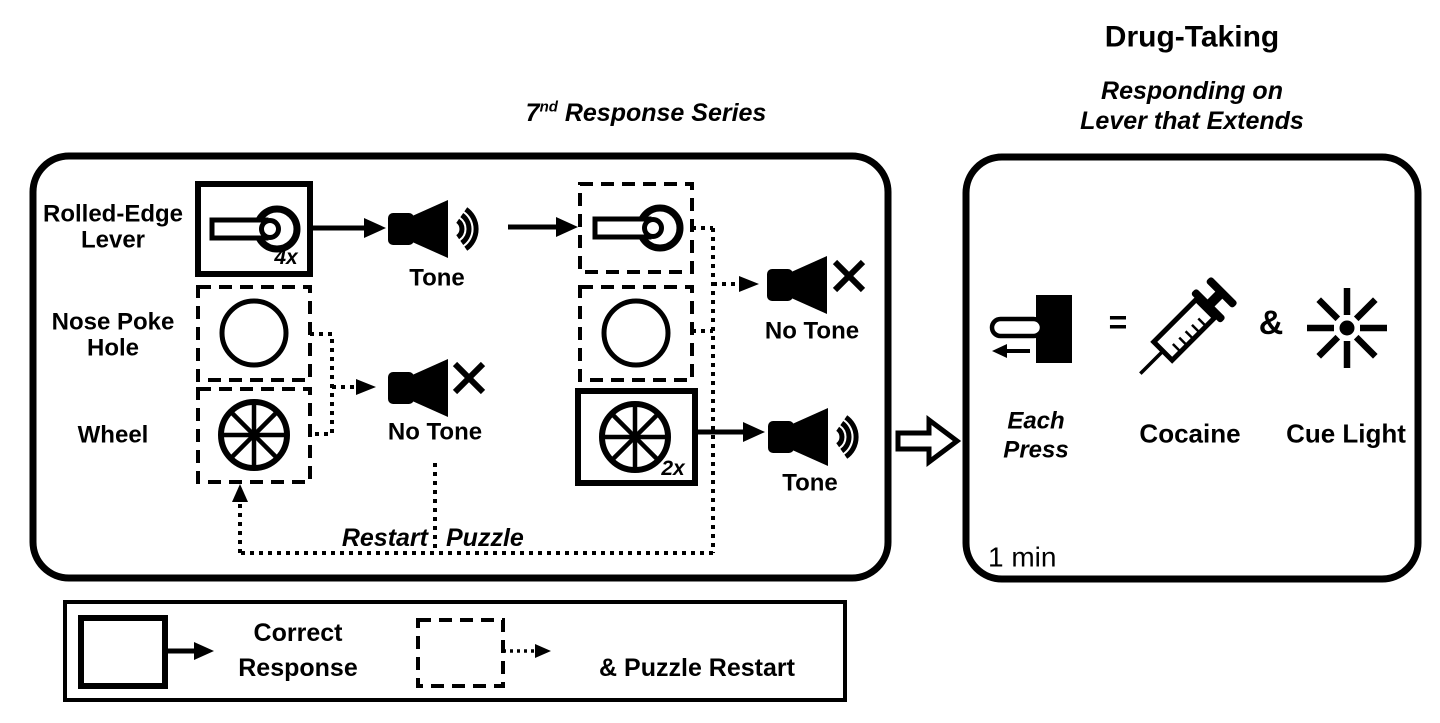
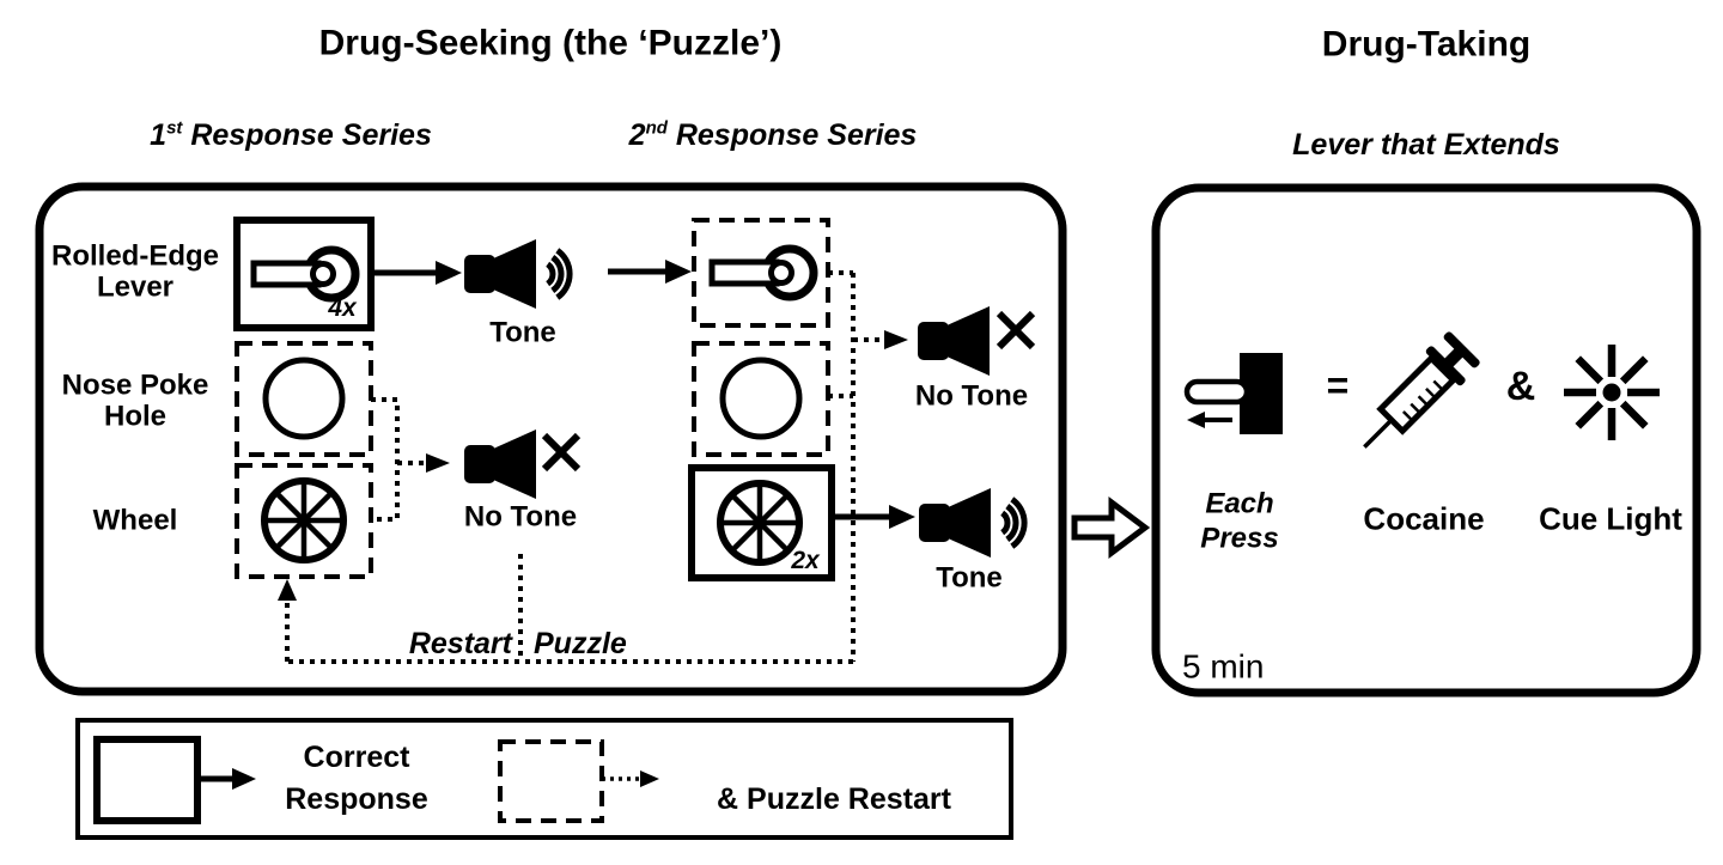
+ Drug-Seeking (the ‘Puzzle’)
  Drug-Taking
+ 1st Response Series
- 7nd Response Series
+ 2nd Response Series
- Responding on
  Lever that Extends
  Rolled-Edge
  Lever
  Nose Poke
  Hole
  Wheel
  4x
  2x
  Tone
  No Tone
  No Tone
  Tone
  Restart
  Puzzle
  =
  &
  Each
  Press
  Cocaine
  Cue Light
- 1 min
+ 5 min
  Correct
  Response
  & Puzzle Restart
